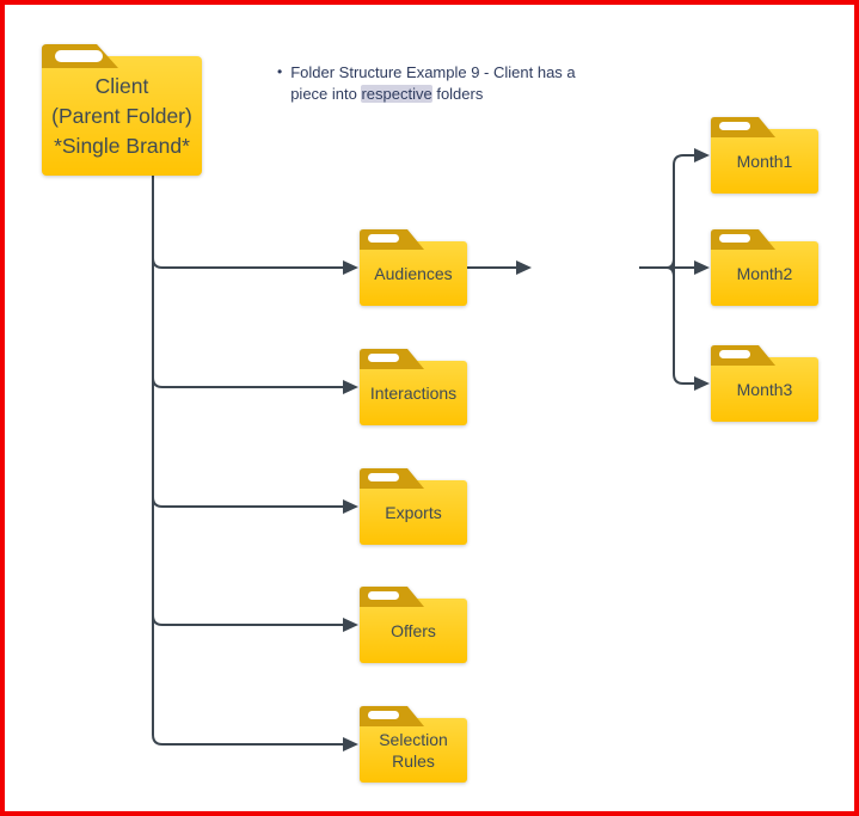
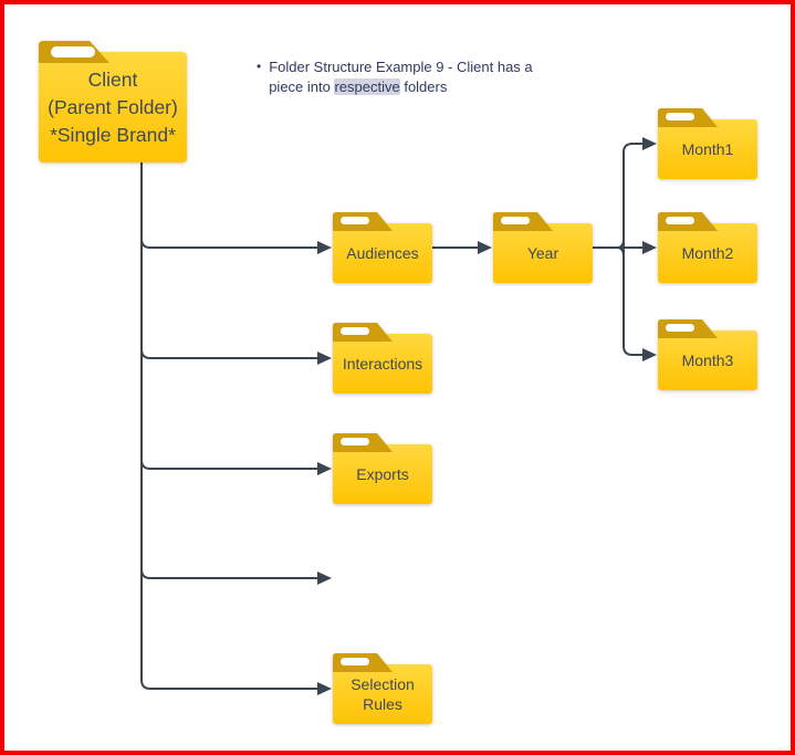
  •
  Folder Structure Example 9 - Client has a
  piece into respective folders
  Client
  (Parent Folder)
  *Single Brand*
  Audiences
  Interactions
  Exports
- Offers
  Selection
  Rules
+ Year
  Month1
  Month2
  Month3
